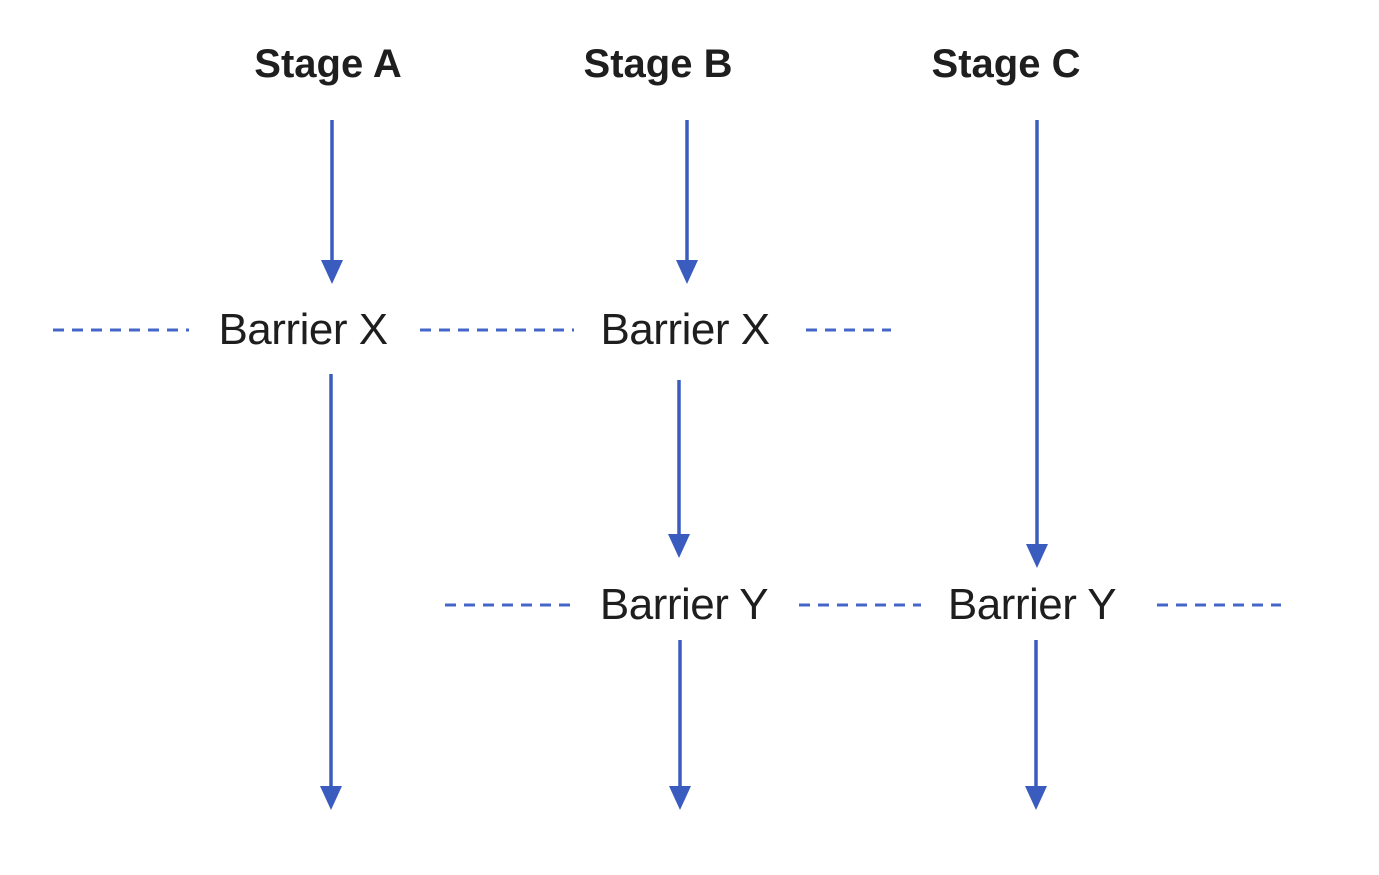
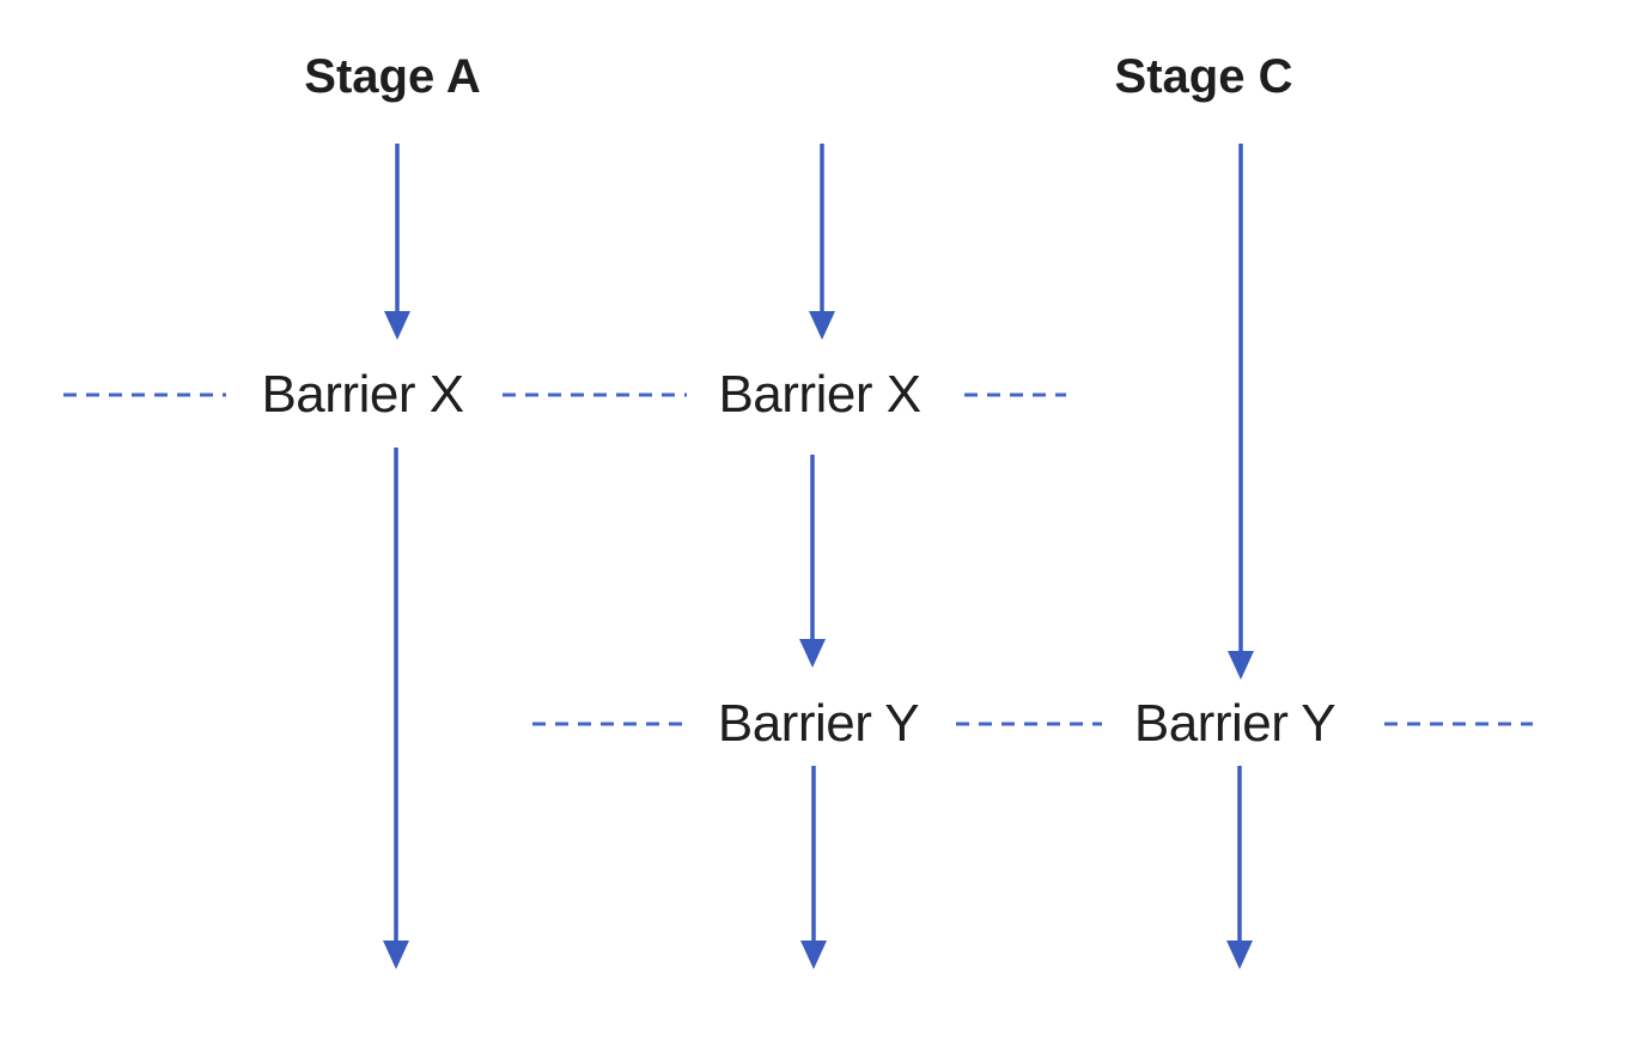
  Stage A
- Stage B
  Stage C
  Barrier X
  Barrier X
  Barrier Y
  Barrier Y
